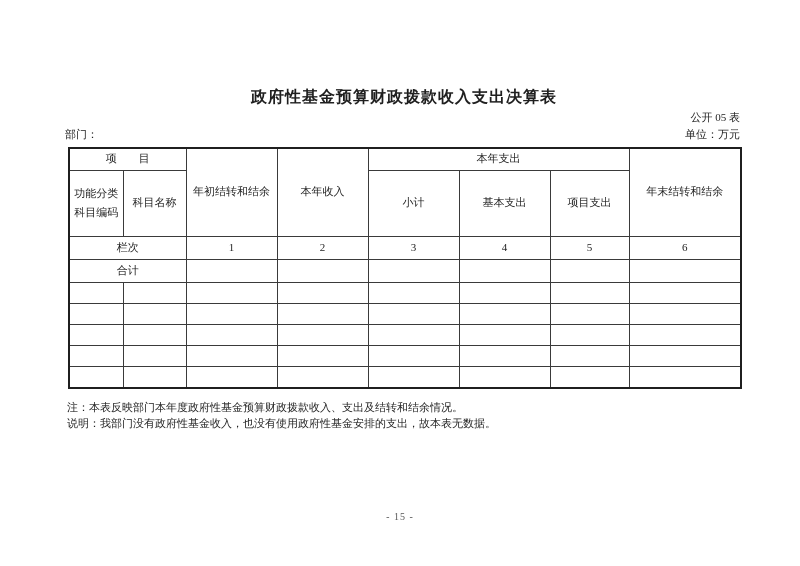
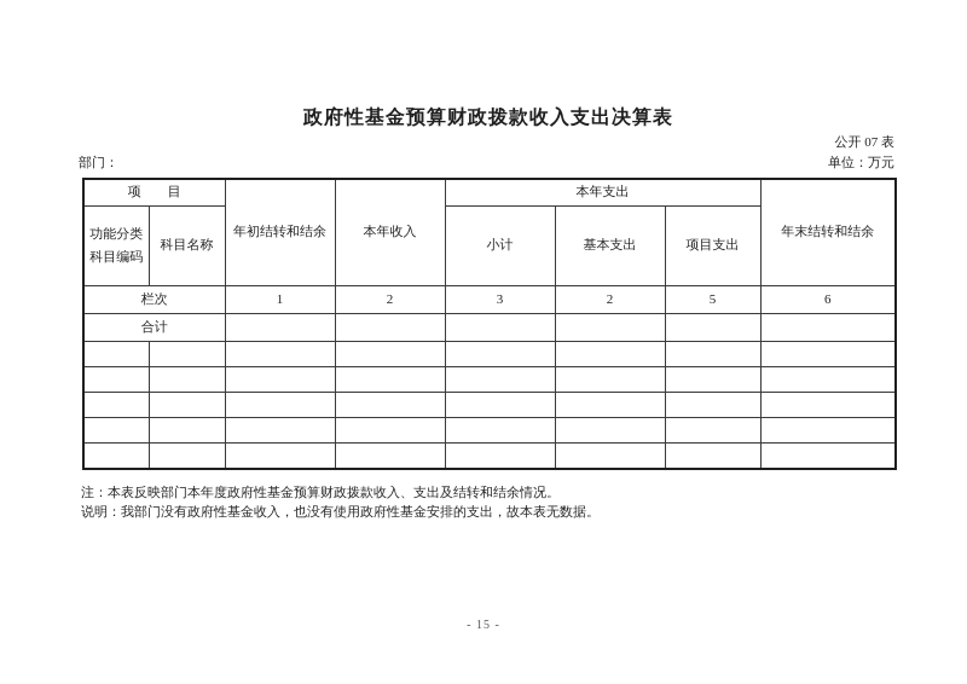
  政府性基金预算财政拨款收入支出决算表
- 公开 05 表
+ 公开 07 表
  部门：
  单位：万元
  项 目	年初结转和结余	本年收入	本年支出	年末结转和结余
  功能分类 科目编码	科目名称	小计	基本支出	项目支出
- 栏次	1	2	3	4	5	6
+ 栏次	1	2	3	2	5	6
  合计
  注：本表反映部门本年度政府性基金预算财政拨款收入、支出及结转和结余情况。
  说明：我部门没有政府性基金收入，也没有使用政府性基金安排的支出，故本表无数据。
  - 15 -
